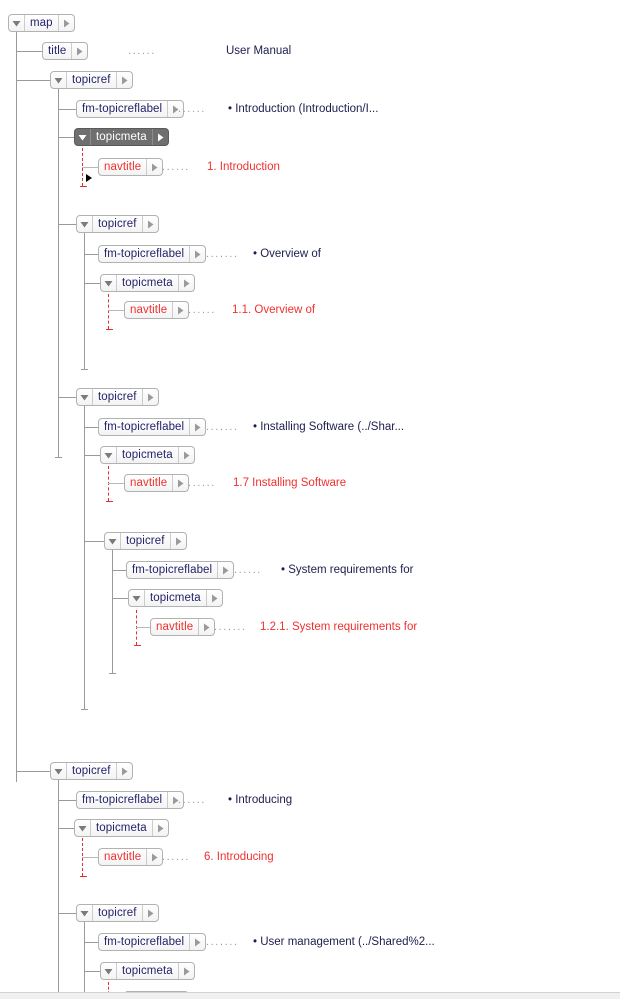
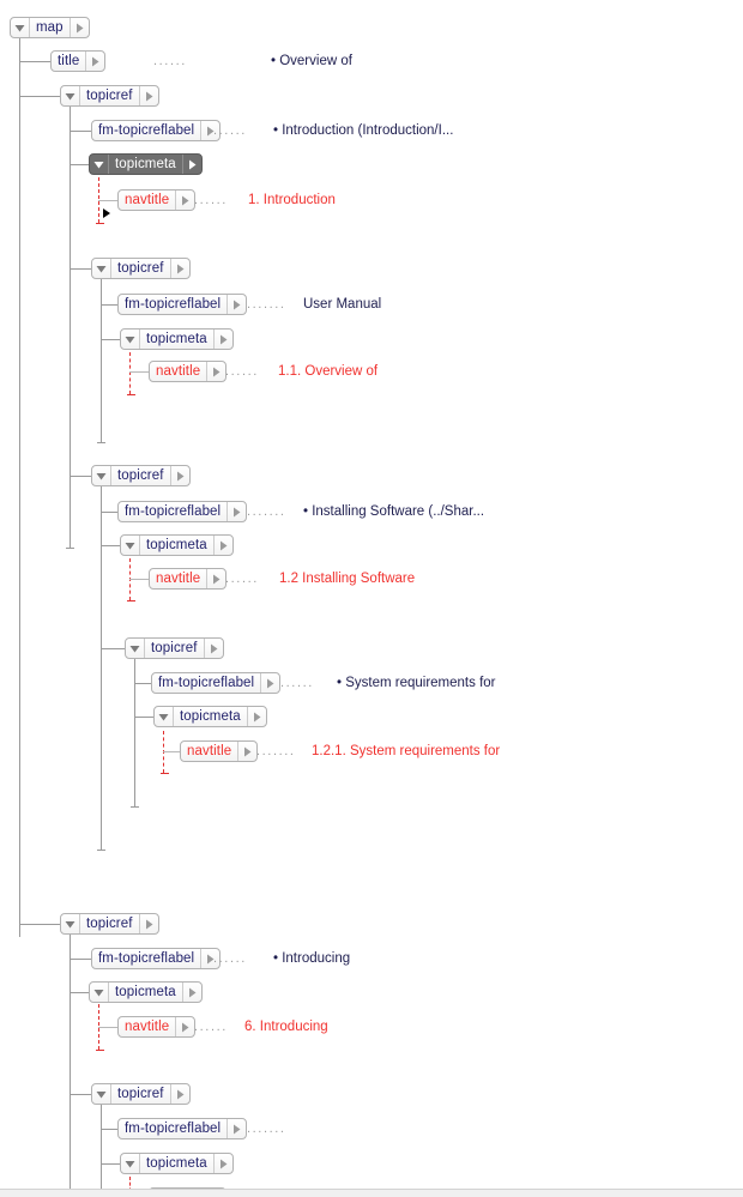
  map
  title
  ......
- User Manual
+ • Overview of
  topicref
  fm-topicreflabel
  ......
  • Introduction (Introduction/I...
  topicmeta
  navtitle
  ......
  1. Introduction
  topicref
  fm-topicreflabel
  .......
- • Overview of
+ User Manual
  topicmeta
  navtitle
  ......
  1.1. Overview of
  topicref
  fm-topicreflabel
  .......
  • Installing Software (../Shar...
  topicmeta
  navtitle
  ......
- 1.7 Installing Software
+ 1.2 Installing Software
  topicref
  fm-topicreflabel
  ......
  • System requirements for
  topicmeta
  navtitle
  .......
  1.2.1. System requirements for
  topicref
  fm-topicreflabel
  ......
  • Introducing
  topicmeta
  navtitle
  ......
  6. Introducing
  topicref
  fm-topicreflabel
  .......
- • User management (../Shared%2...
  topicmeta
